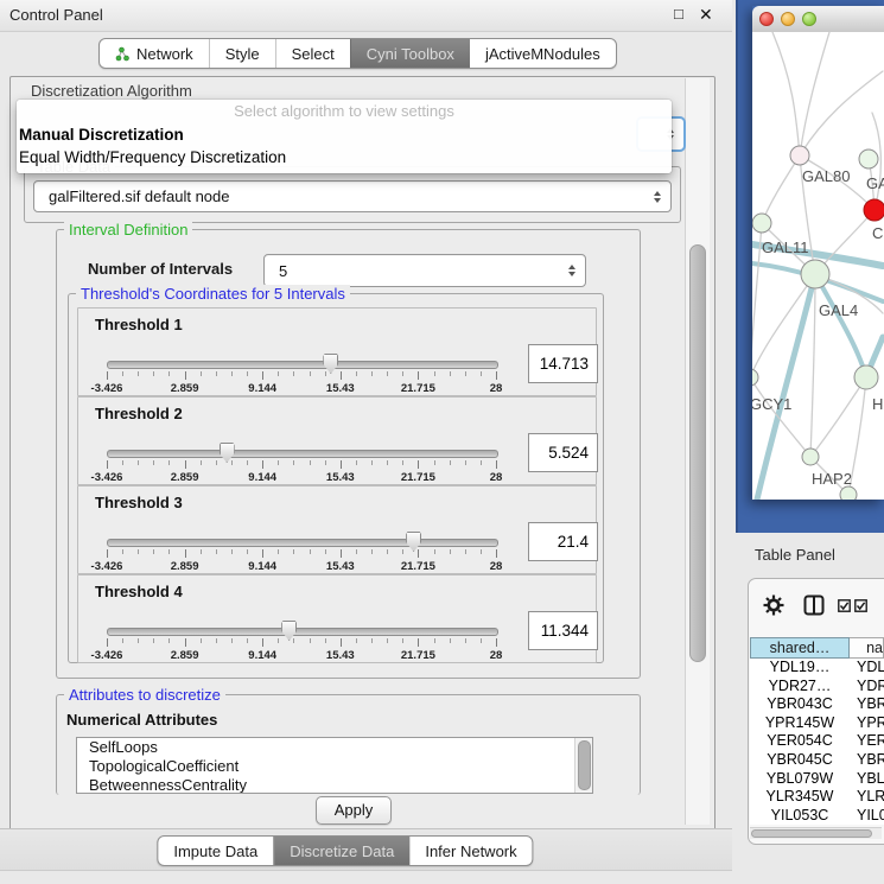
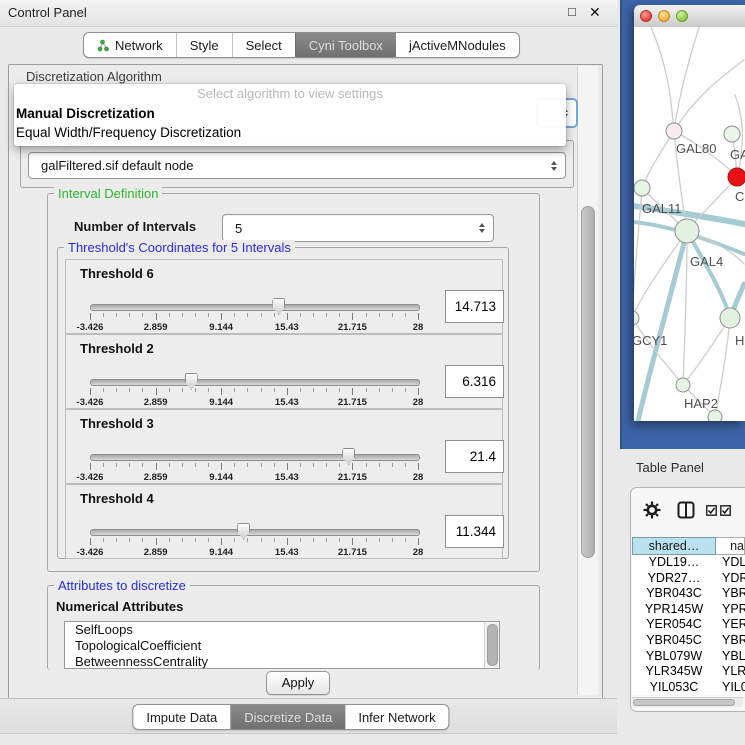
  Control Panel
  □
  ✕
  Network
  Style
  Select
  Cyni Toolbox
  jActiveMNodules
  Discretization Algorithm
  galFiltered.sif default node
  Select algorithm to view settings
  Manual Discretization
  Equal Width/Frequency Discretization
  Interval Definition
  Number of Intervals
  5
  Threshold's Coordinates for 5 Intervals
- Threshold 1
+ Threshold 6
  -3.426
  2.859
  9.144
  15.43
  21.715
  28
  14.713
  Threshold 2
  -3.426
  2.859
  9.144
  15.43
  21.715
  28
- 5.524
+ 6.316
  Threshold 3
  -3.426
  2.859
  9.144
  15.43
  21.715
  28
  21.4
  Threshold 4
  -3.426
  2.859
  9.144
  15.43
  21.715
  28
  11.344
  Attributes to discretize
  Numerical Attributes
  SelfLoops
  TopologicalCoefficient
  BetweennessCentrality
  Apply
  Impute Data
  Discretize Data
  Infer Network
  GAL80
  GA
  GAL11
  C
  GAL4
  GCY1
  H
  HAP2
  Table Panel
  shared…
  na
  YDL19…
  YDL
  YDR27…
  YDR
  YBR043C
  YBR
  YPR145W
  YPR
  YER054C
  YER
  YBR045C
  YBR
  YBL079W
  YBL
  YLR345W
  YLR
  YIL053C
  YIL0
